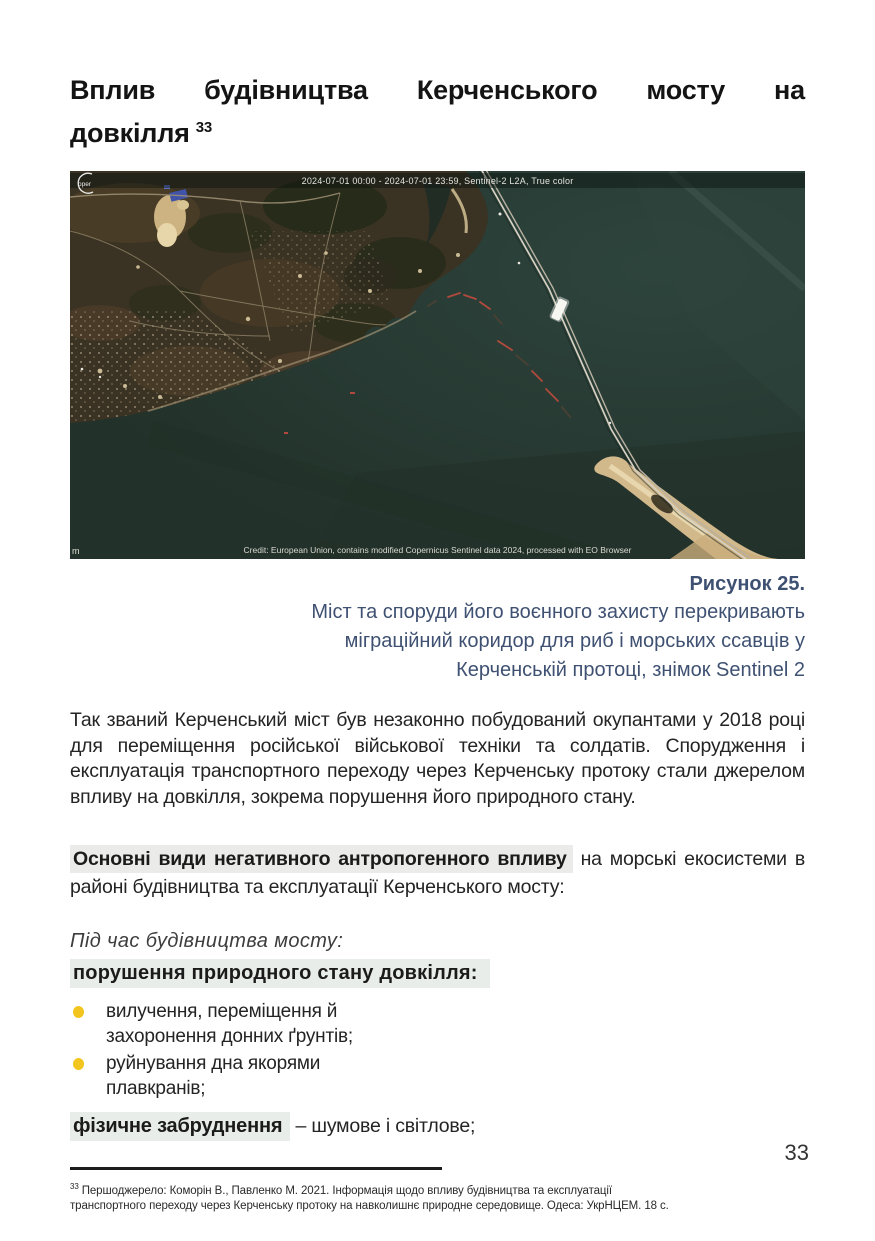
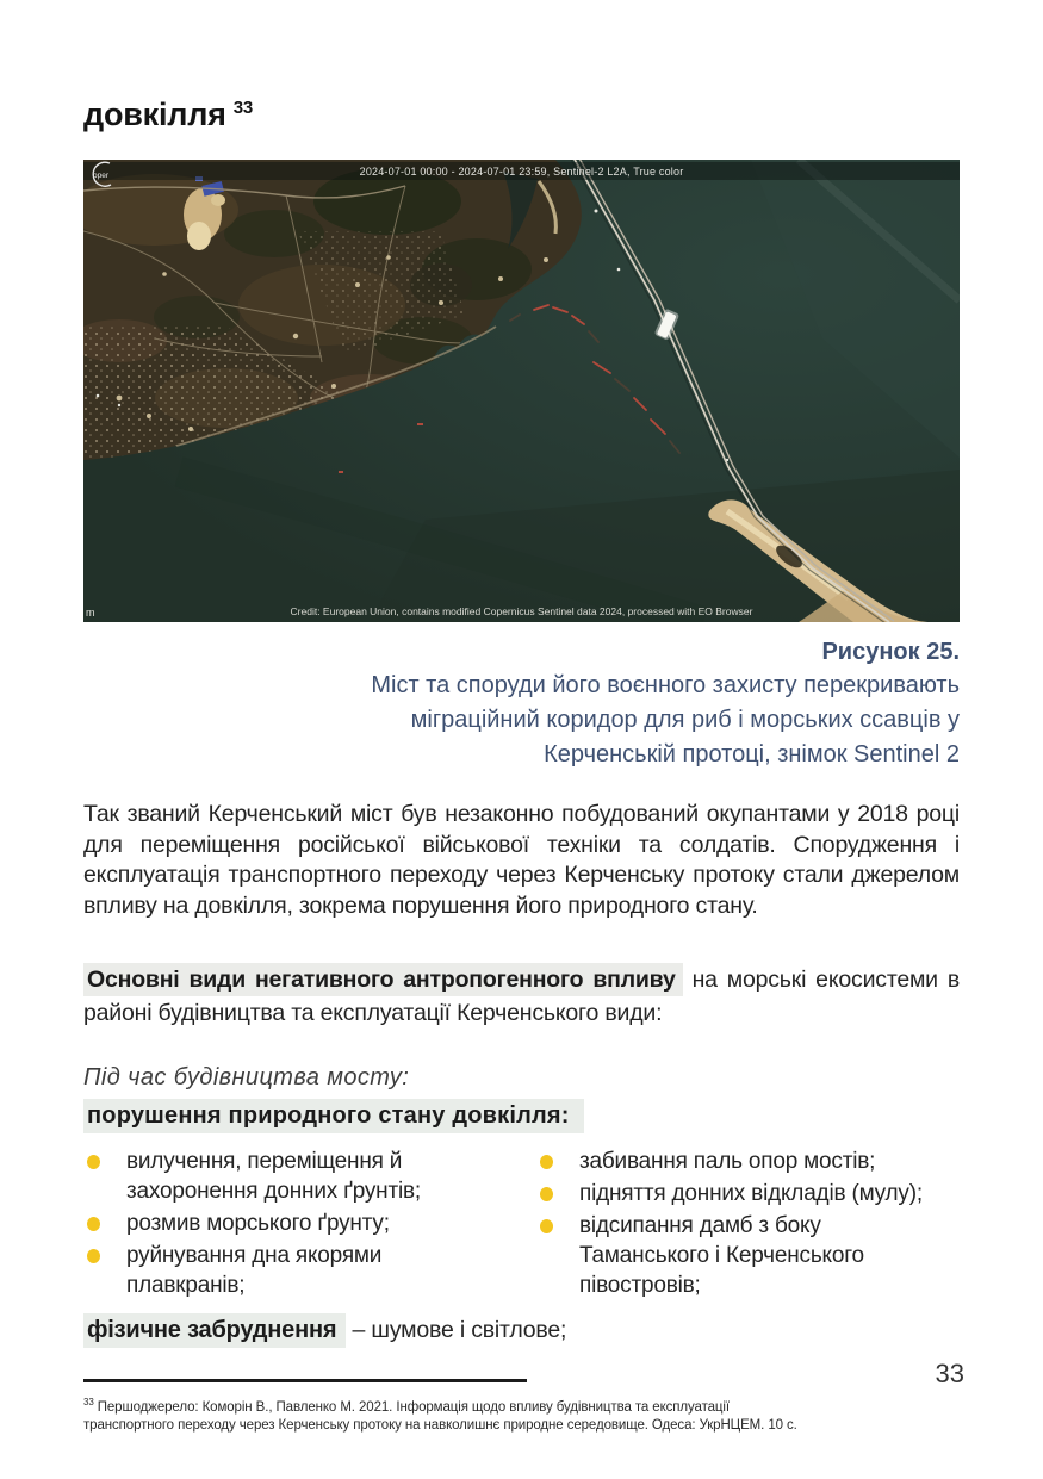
- Вплив
- будівництва
- Керченського
- мосту
- на
  довкілля 33
  2024-07-01 00:00 - 2024-07-01 23:59, Sentinel-2 L2A, True color
  Credit: European Union, contains modified Copernicus Sentinel data 2024, processed with EO Browser
  m
  Рисунок 25.
  Міст та споруди його воєнного захисту перекривають міграційний коридор для риб і морських ссавців у Керченській протоці, знімок Sentinel 2
  Так званий Керченський міст був незаконно побудований окупантами у 2018 році для переміщення російської військової техніки та солдатів. Спорудження і експлуатація транспортного переходу через Керченську протоку стали джерелом впливу на довкілля, зокрема порушення його природного стану.
- Основні види негативного антропогенного впливу на морські екосистеми в районі будівництва та експлуатації Керченського мосту:
+ Основні види негативного антропогенного впливу на морські екосистеми в районі будівництва та експлуатації Керченського види:
  Під час будівництва мосту:
  порушення природного стану довкілля:
  вилучення, переміщення й захоронення донних ґрунтів;
+ розмив морського ґрунту;
  руйнування дна якорями плавкранів;
+ забивання паль опор мостів;
+ підняття донних відкладів (мулу);
+ відсипання дамб з боку Таманського і Керченського півостровів;
  фізичне забруднення – шумове і світлове;
  33 Першоджерело: Коморін В., Павленко М. 2021. Інформація щодо впливу будівництва та експлуатації
- транспортного переходу через Керченську протоку на навколишнє природне середовище. Одеса: УкрНЦЕМ. 18 с.
+ транспортного переходу через Керченську протоку на навколишнє природне середовище. Одеса: УкрНЦЕМ. 10 с.
  33
